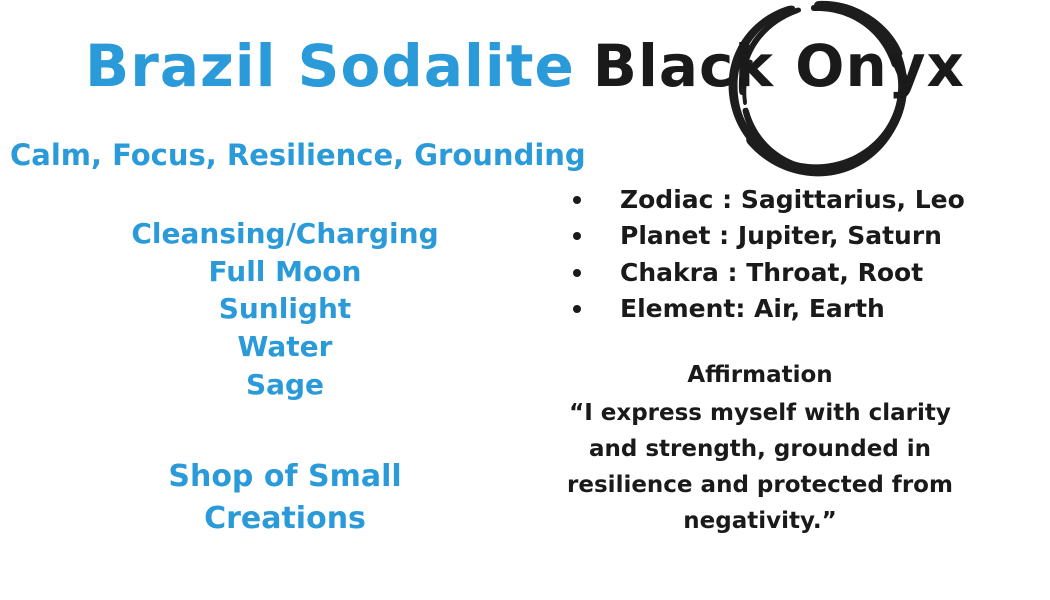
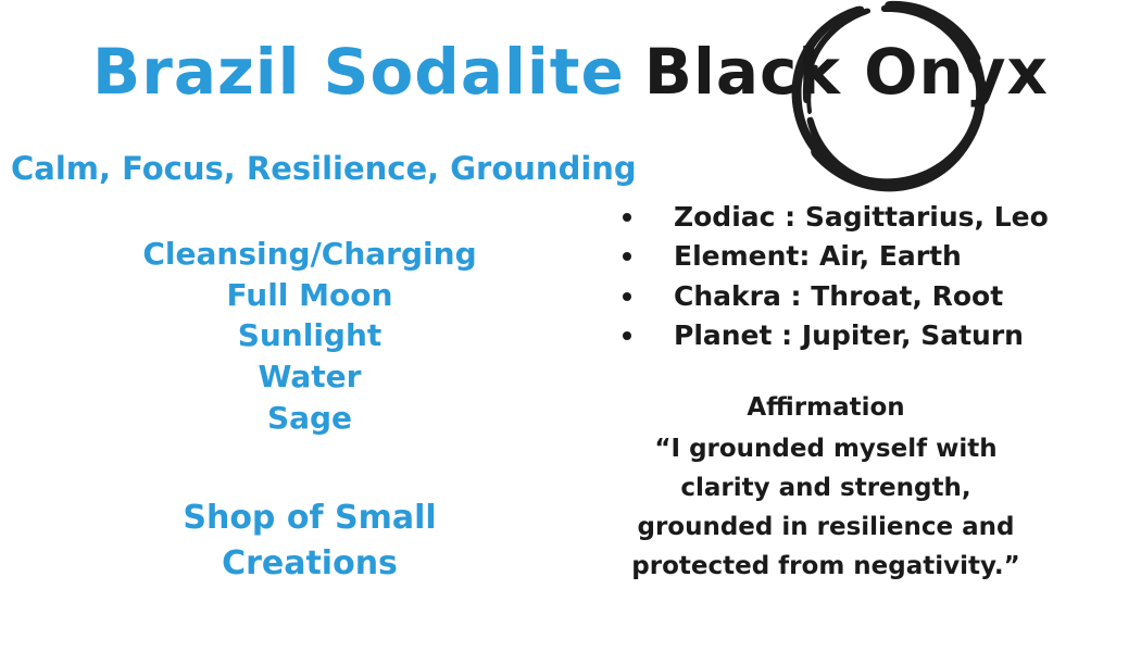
  Brazil Sodalite Black Onyx
  Calm, Focus, Resilience, Grounding
  Cleansing/Charging
  Full Moon
  Sunlight
  Water
  Sage
  Shop of Small
  Creations
  Zodiac : Sagittarius, Leo
- Planet : Jupiter, Saturn
+ Element: Air, Earth
  Chakra : Throat, Root
- Element: Air, Earth
+ Planet : Jupiter, Saturn
  Affirmation
- “I express myself with clarity and strength, grounded in resilience and protected from negativity.”
+ “I grounded myself with clarity and strength, grounded in resilience and protected from negativity.”
